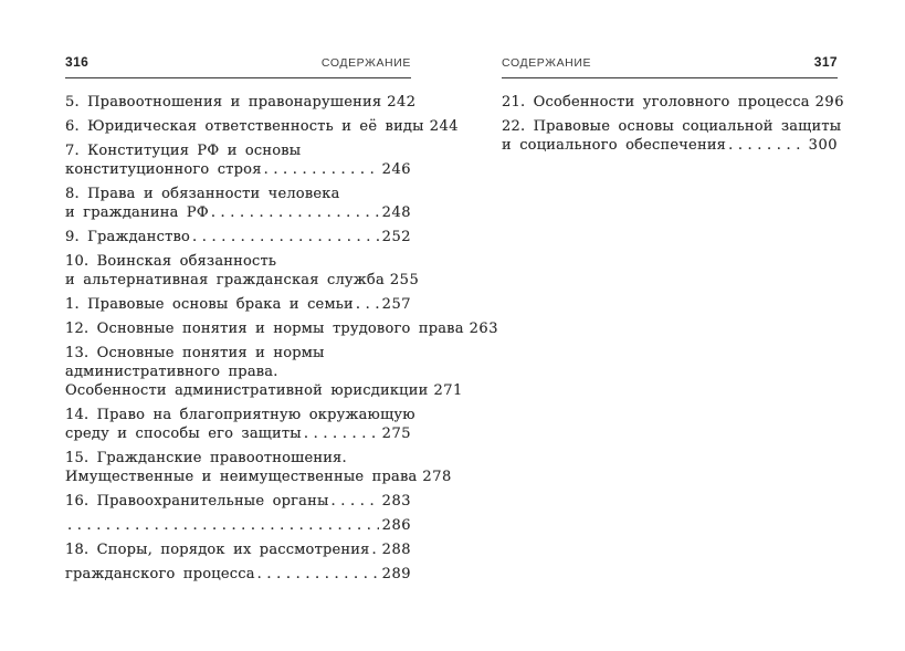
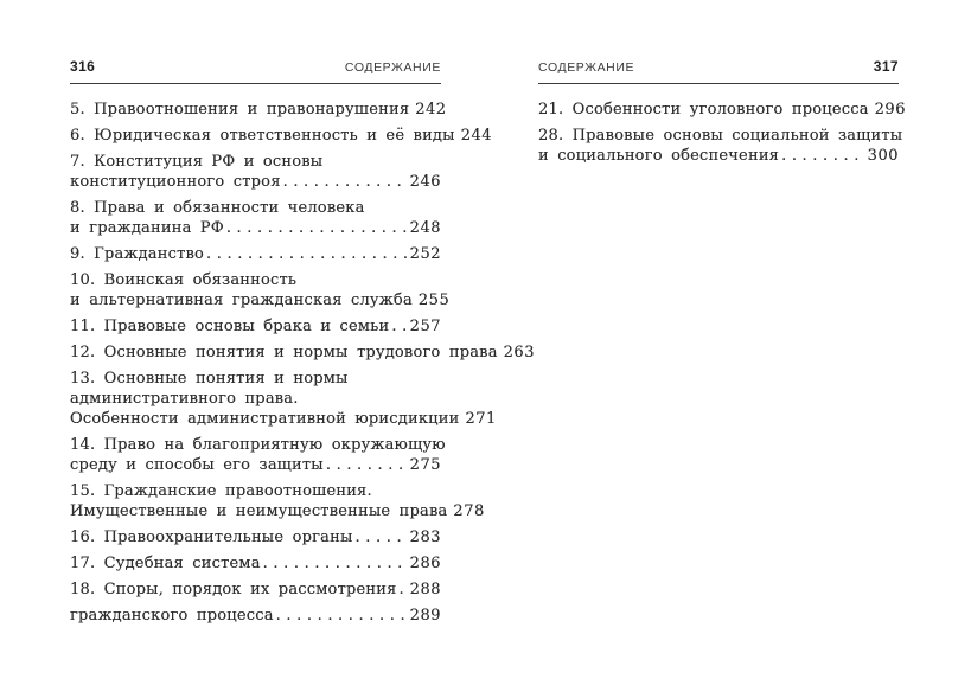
  316
  СОДЕРЖАНИЕ
  5. Правоотношения и правонарушения
  242
  6. Юридическая ответственность и её виды
  244
  7. Конституция РФ и основы
  конституционного строя
  246
  8. Права и обязанности человека
  и гражданина РФ
  248
  9. Гражданство
  252
  10. Воинская обязанность
  и альтернативная гражданская служба
  255
- 1. Правовые основы брака и семьи
+ 11. Правовые основы брака и семьи
  257
  12. Основные понятия и нормы трудового права
  263
  13. Основные понятия и нормы
  административного права.
  Особенности административной юрисдикции
  271
  14. Право на благоприятную окружающую
  среду и способы его защиты
  275
  15. Гражданские правоотношения.
  Имущественные и неимущественные права
  278
  16. Правоохранительные органы
  283
+ 17. Судебная система
  286
  18. Споры, порядок их рассмотрения
  288
  гражданского процесса
  289
  СОДЕРЖАНИЕ
  317
  21. Особенности уголовного процесса
  296
- 22. Правовые основы социальной защиты
+ 28. Правовые основы социальной защиты
  и социального обеспечения
  300
